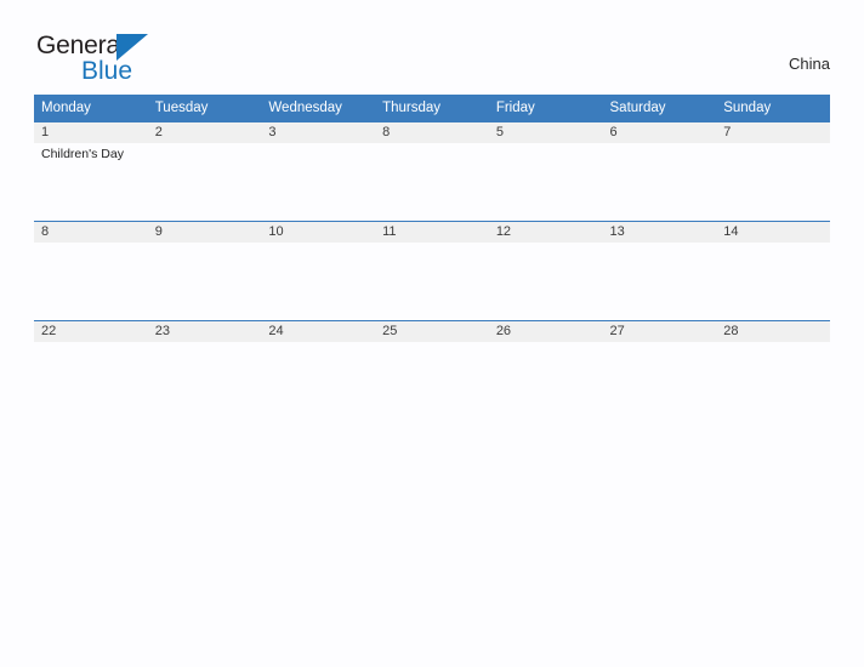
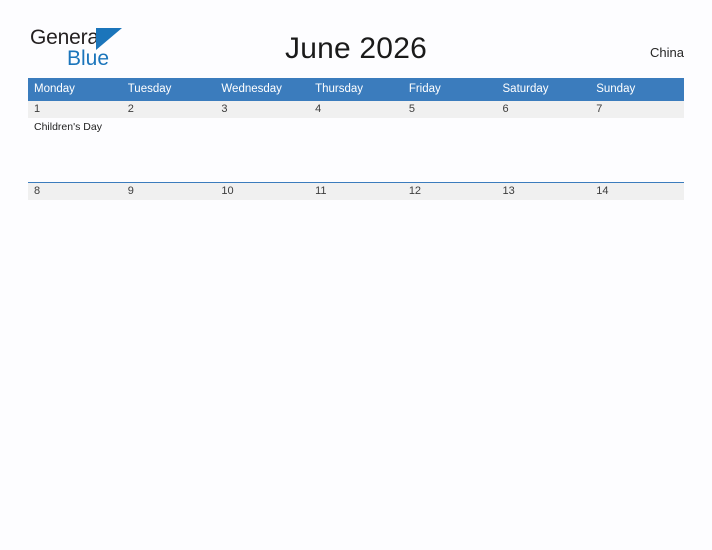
  General
  Blue
+ June 2026
  China
  Monday	Tuesday	Wednesday	Thursday	Friday	Saturday	Sunday
- 1Children's Day	2	3	8	5	6	7
+ 1Children's Day	2	3	4	5	6	7
  8	9	10	11	12	13	14
- 22	23	24	25	26	27	28
